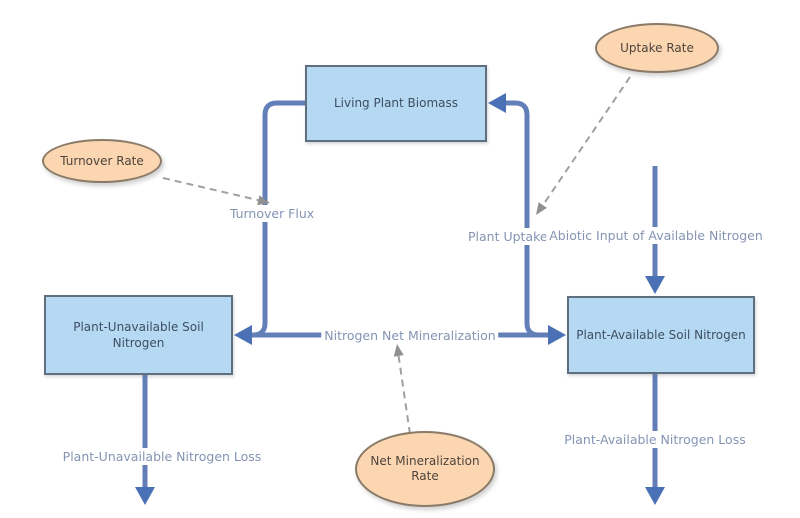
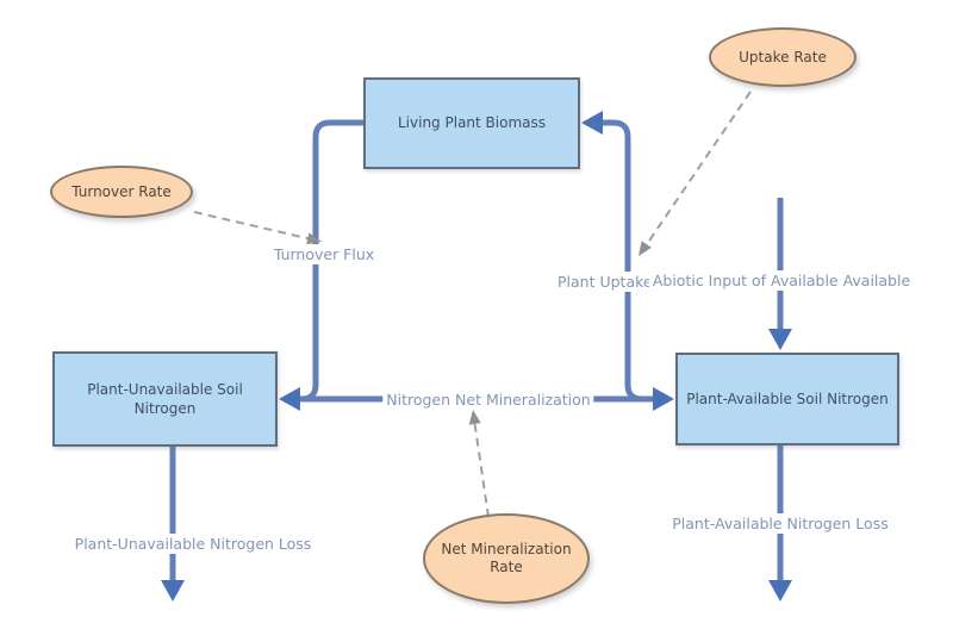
  Plant Uptake
  Turnover Flux
- Abiotic Input of Available Nitrogen
+ Abiotic Input of Available Available
  Nitrogen Net Mineralization
  Plant-Unavailable Nitrogen Loss
  Plant-Available Nitrogen Loss
  Living Plant Biomass
  Plant-Unavailable Soil Nitrogen
  Plant-Available Soil Nitrogen
  Uptake Rate
  Turnover Rate
  Net Mineralization Rate
